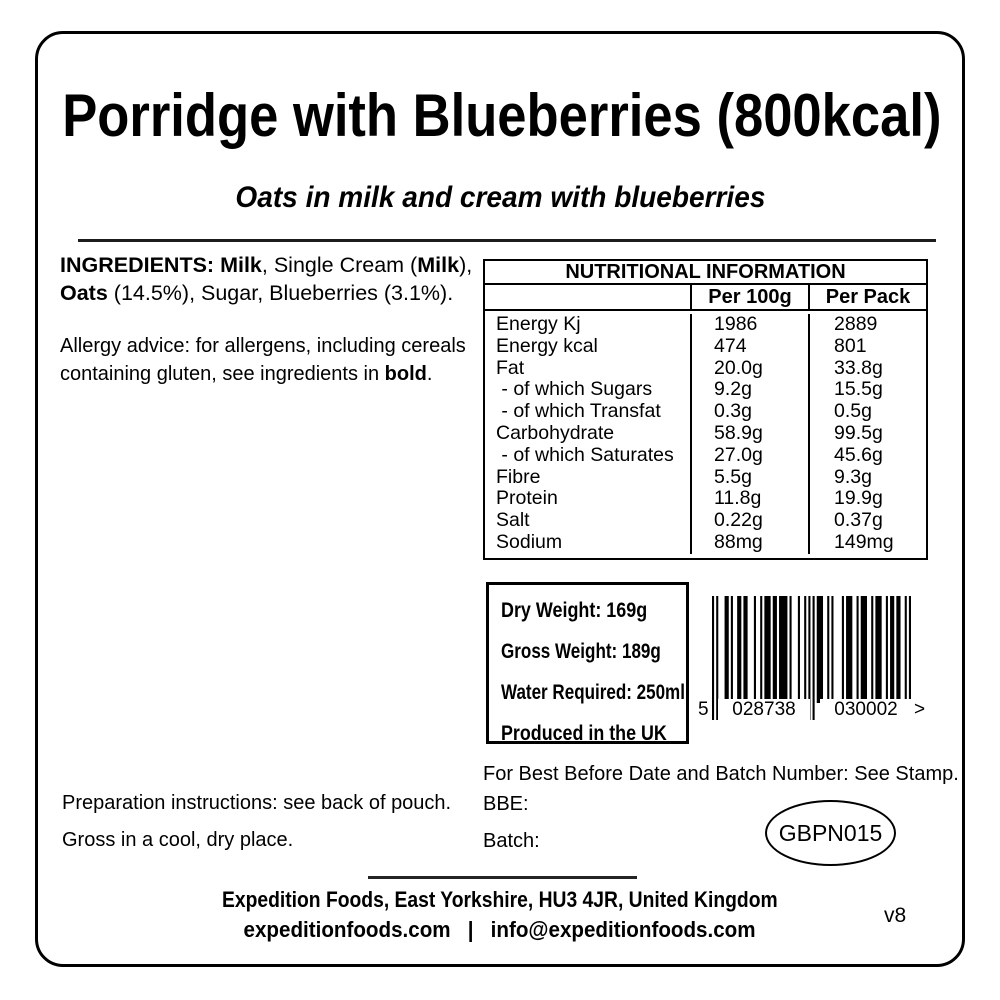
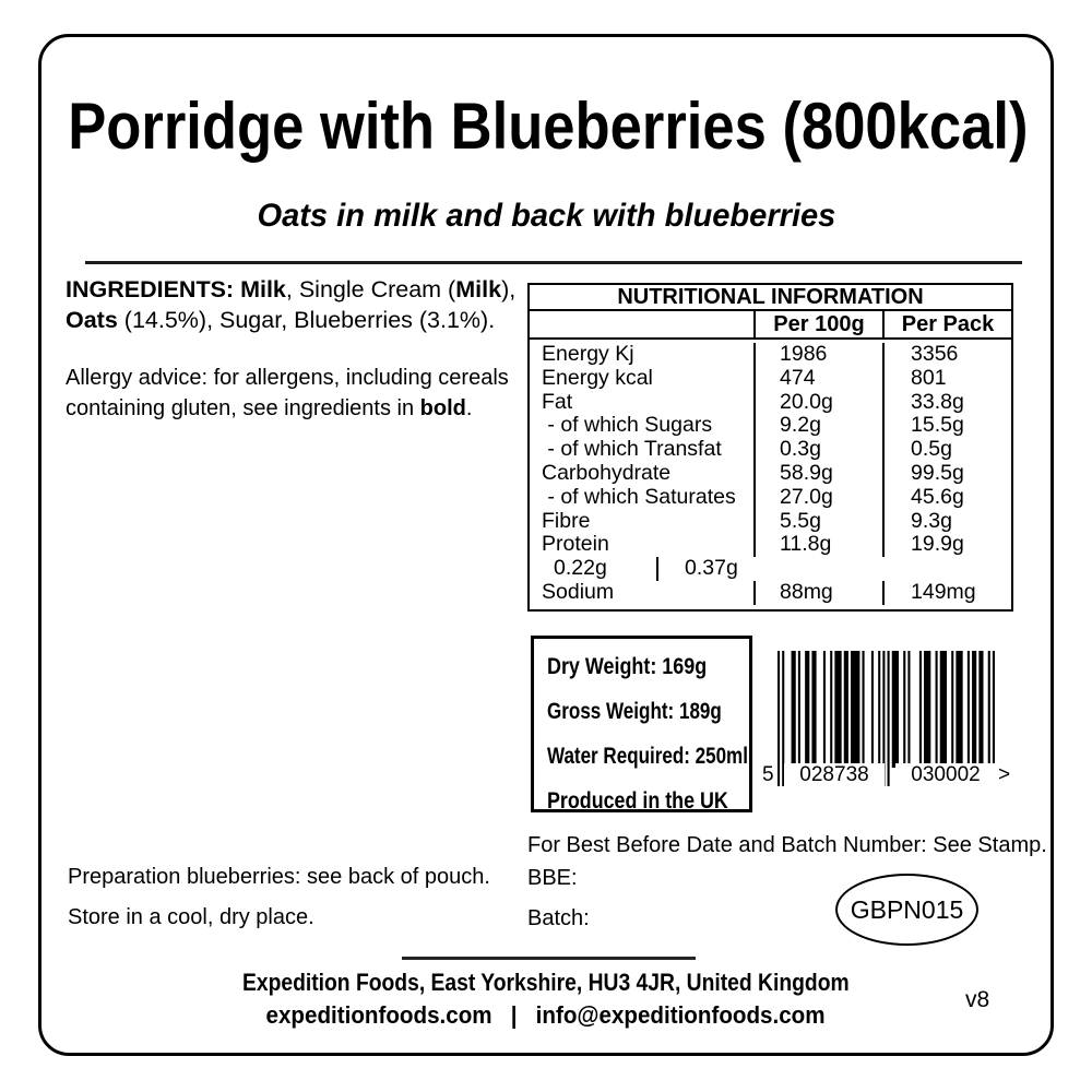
  Porridge with Blueberries (800kcal)
- Oats in milk and cream with blueberries
+ Oats in milk and back with blueberries
  INGREDIENTS: Milk, Single Cream (Milk), Oats (14.5%), Sugar, Blueberries (3.1%).
  Allergy advice: for allergens, including cereals containing gluten, see ingredients in bold.
  NUTRITIONAL INFORMATION
  Per 100g
  Per Pack
  Energy Kj
  1986
- 2889
+ 3356
  Energy kcal
  474
  801
  Fat
  20.0g
  33.8g
  - of which Sugars
  9.2g
  15.5g
  - of which Transfat
  0.3g
  0.5g
  Carbohydrate
  58.9g
  99.5g
  - of which Saturates
  27.0g
  45.6g
  Fibre
  5.5g
  9.3g
  Protein
  11.8g
  19.9g
- Salt
  0.22g
  0.37g
  Sodium
  88mg
  149mg
  Dry Weight: 169g
  Gross Weight: 189g
  Water Required: 250ml
  Produced in the UK
  5
  028738
  030002
  >
  For Best Before Date and Batch Number: See Stamp.
  BBE:
  Batch:
  GBPN015
- Preparation instructions: see back of pouch.
+ Preparation blueberries: see back of pouch.
- Gross in a cool, dry place.
+ Store in a cool, dry place.
  Expedition Foods, East Yorkshire, HU3 4JR, United Kingdom
  expeditionfoods.com | info@expeditionfoods.com
  v8
